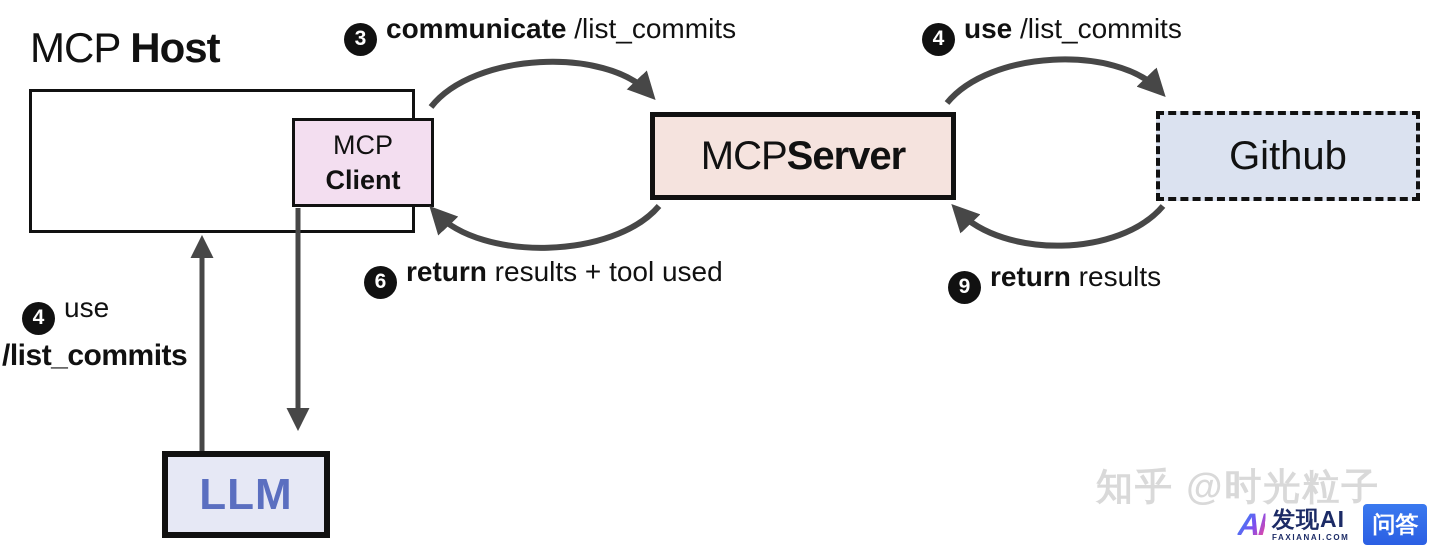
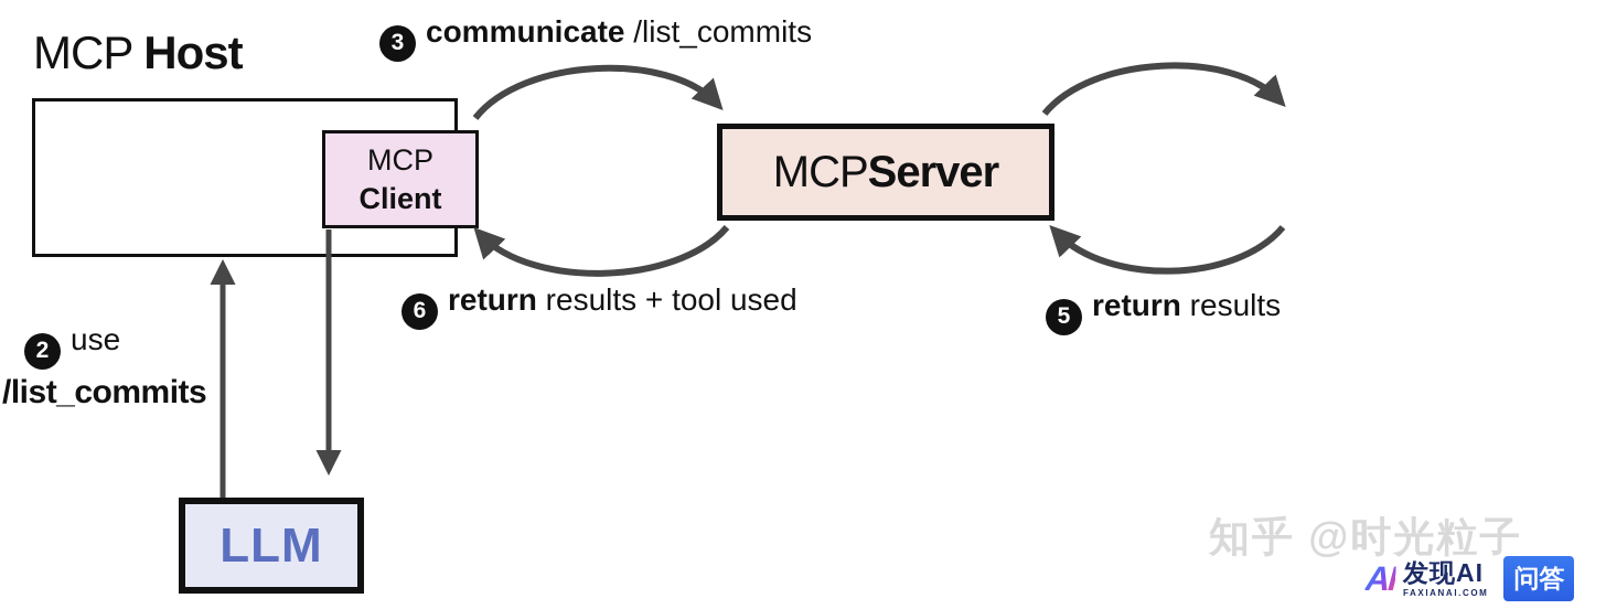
  MCP Host
  MCP
  Client
  MCP
  Server
- Github
  LLM
  3 communicate /list_commits
- 4 use /list_commits
  6 return results + tool used
- 9 return results
+ 5 return results
- 4 use
+ 2 use
  /list_commits
  知乎 @时光粒子
  发现AI
  FAXIANAI.COM
  问答
